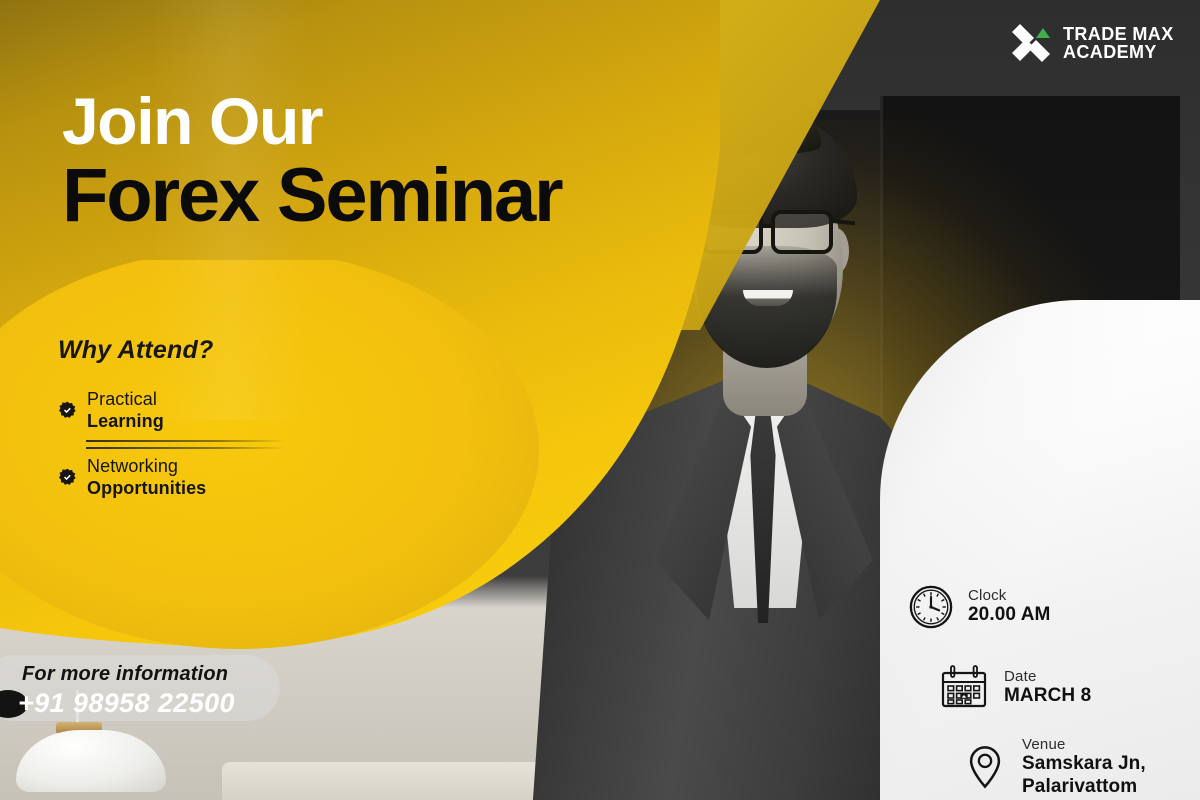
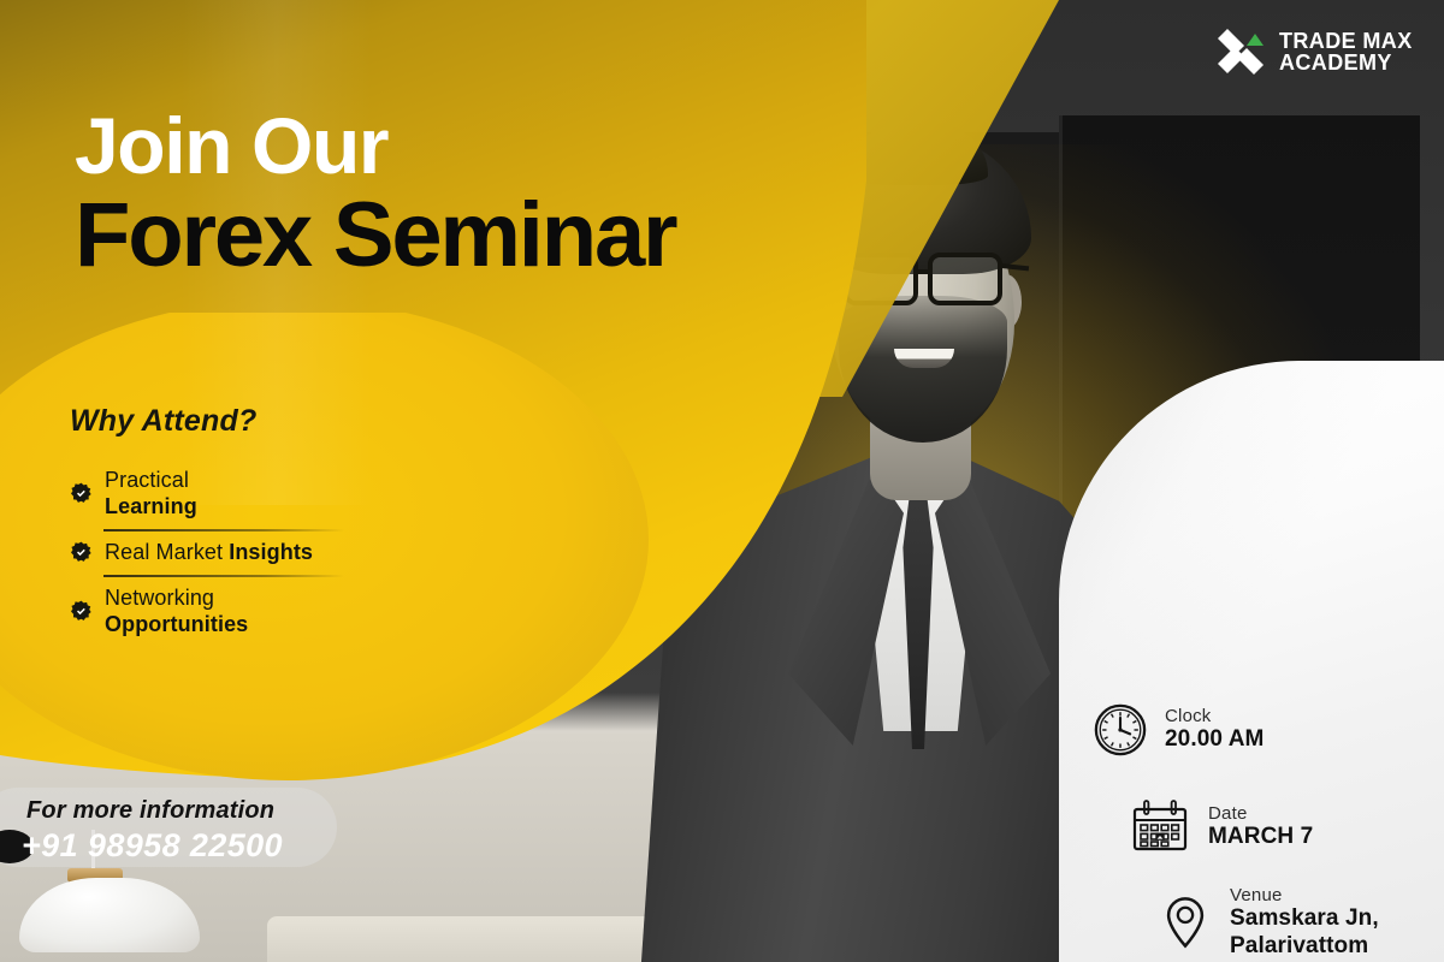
  TRADE MAX
  ACADEMY
  Join Our
  Forex Seminar
  Why Attend?
  Practical
  Learning
+ Real Market Insights
  Networking
  Opportunities
  For more information
  +91 98958 22500
  Clock
  20.00 AM
  Date
- MARCH 8
+ MARCH 7
  Venue
  Samskara Jn,
  Palarivattom
